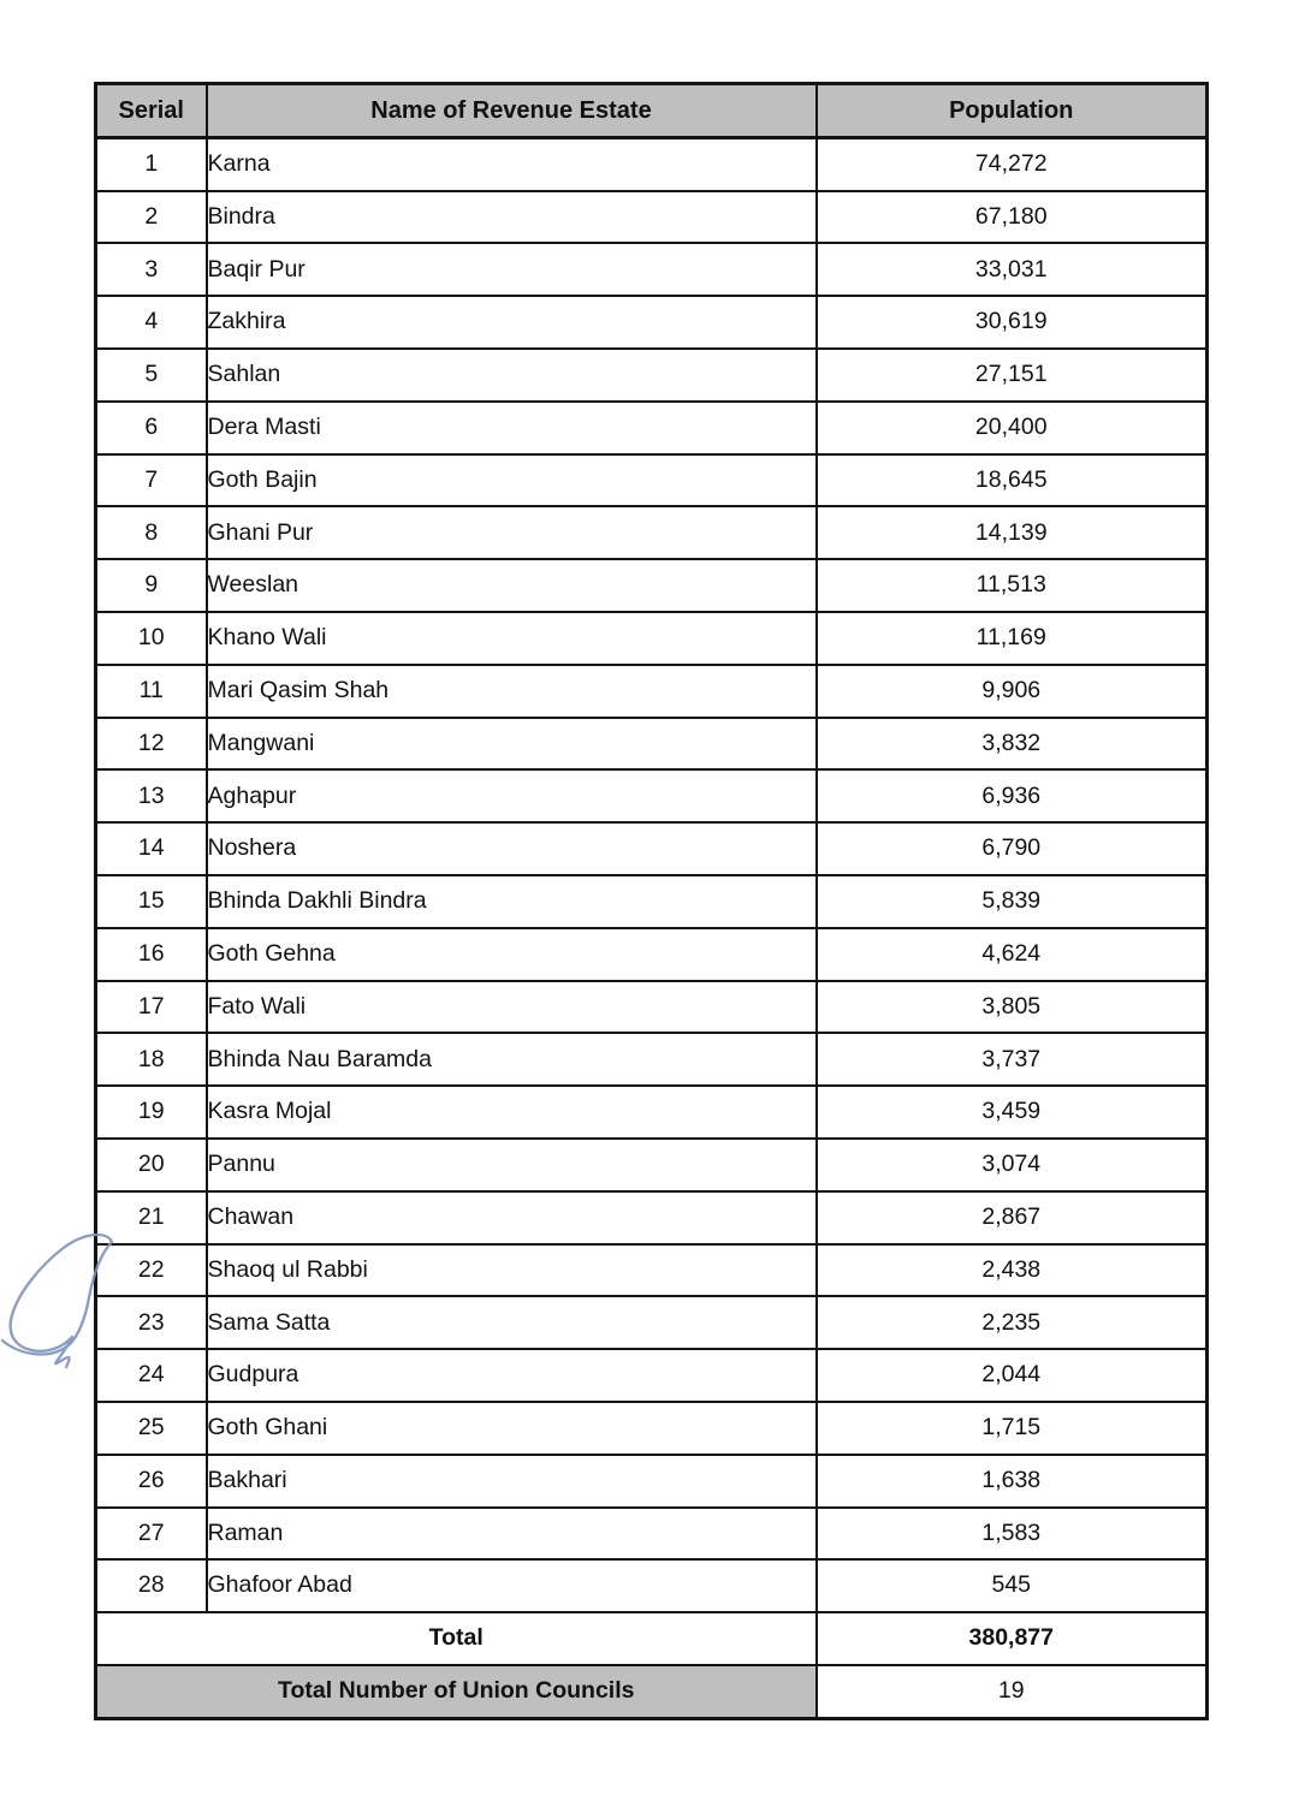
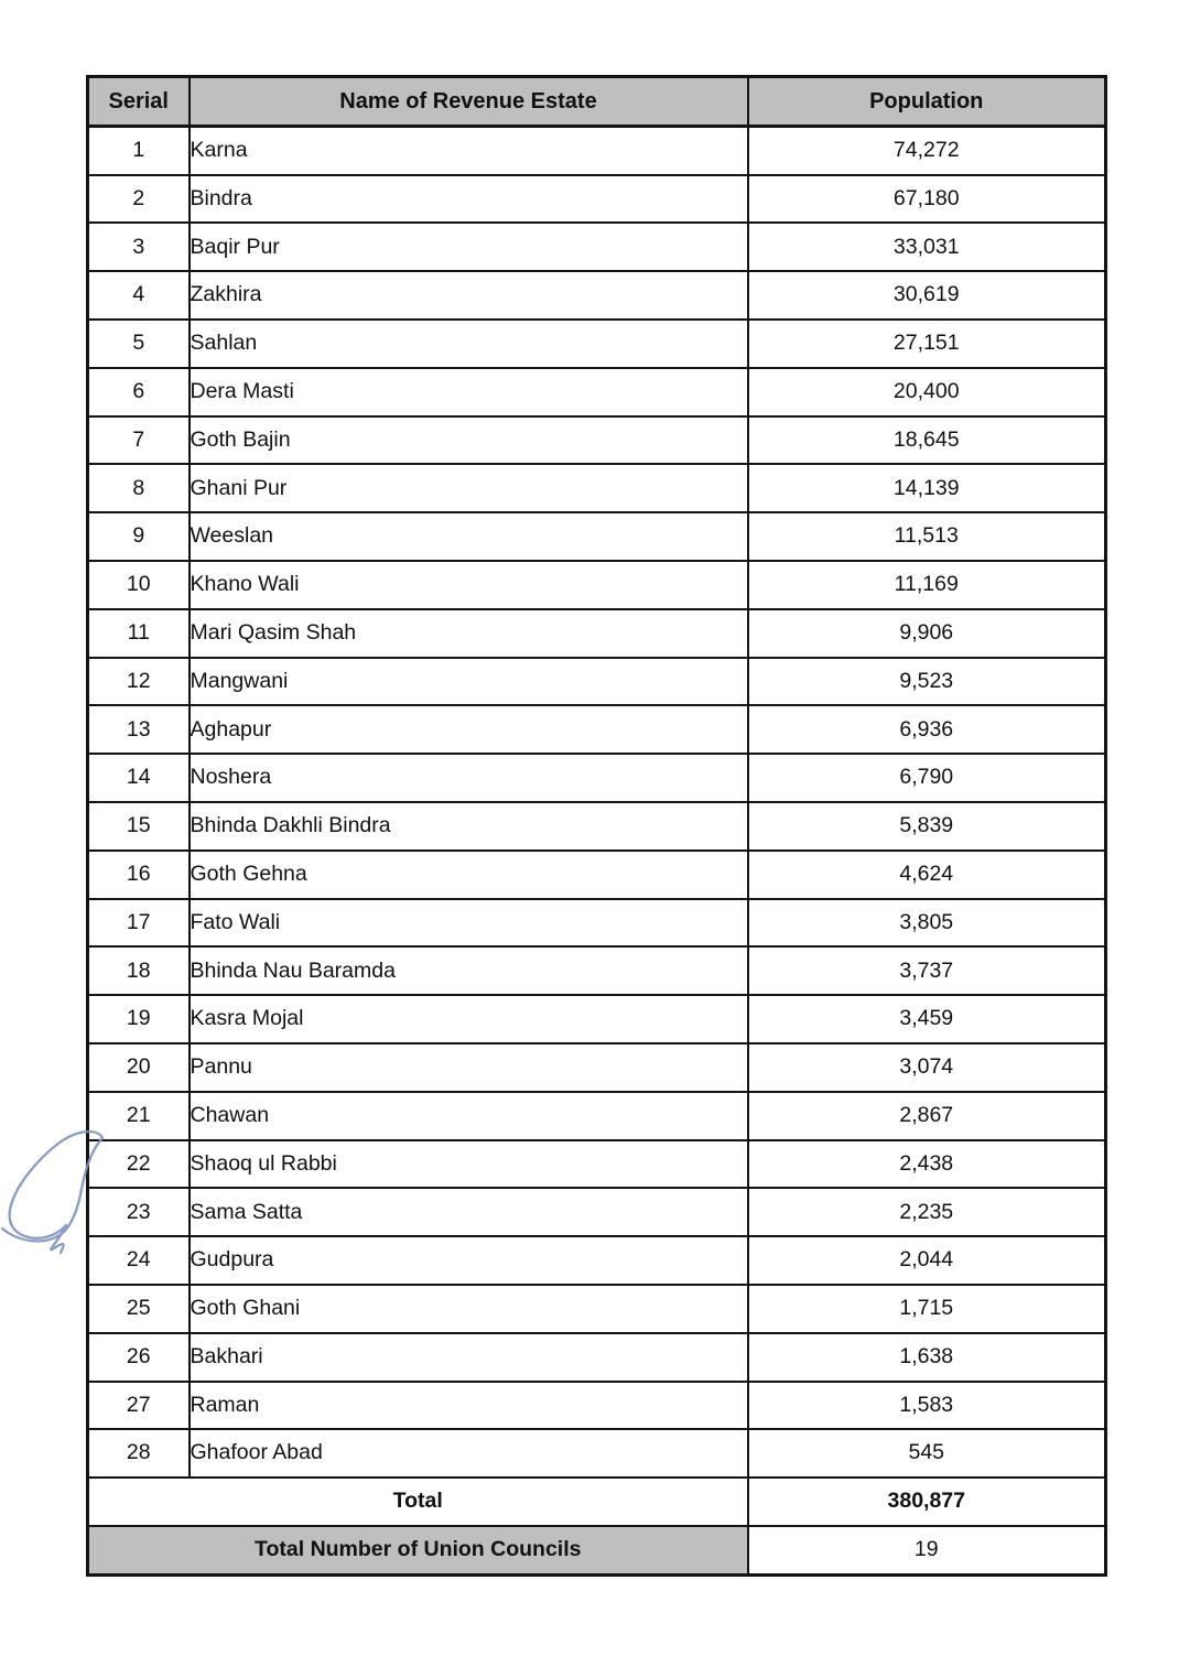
  Serial	Name of Revenue Estate	Population
  1	Karna	74,272
  2	Bindra	67,180
  3	Baqir Pur	33,031
  4	Zakhira	30,619
  5	Sahlan	27,151
  6	Dera Masti	20,400
  7	Goth Bajin	18,645
  8	Ghani Pur	14,139
  9	Weeslan	11,513
  10	Khano Wali	11,169
  11	Mari Qasim Shah	9,906
- 12	Mangwani	3,832
+ 12	Mangwani	9,523
  13	Aghapur	6,936
  14	Noshera	6,790
  15	Bhinda Dakhli Bindra	5,839
  16	Goth Gehna	4,624
  17	Fato Wali	3,805
  18	Bhinda Nau Baramda	3,737
  19	Kasra Mojal	3,459
  20	Pannu	3,074
  21	Chawan	2,867
  22	Shaoq ul Rabbi	2,438
  23	Sama Satta	2,235
  24	Gudpura	2,044
  25	Goth Ghani	1,715
  26	Bakhari	1,638
  27	Raman	1,583
  28	Ghafoor Abad	545
  Total	380,877
  Total Number of Union Councils	19
